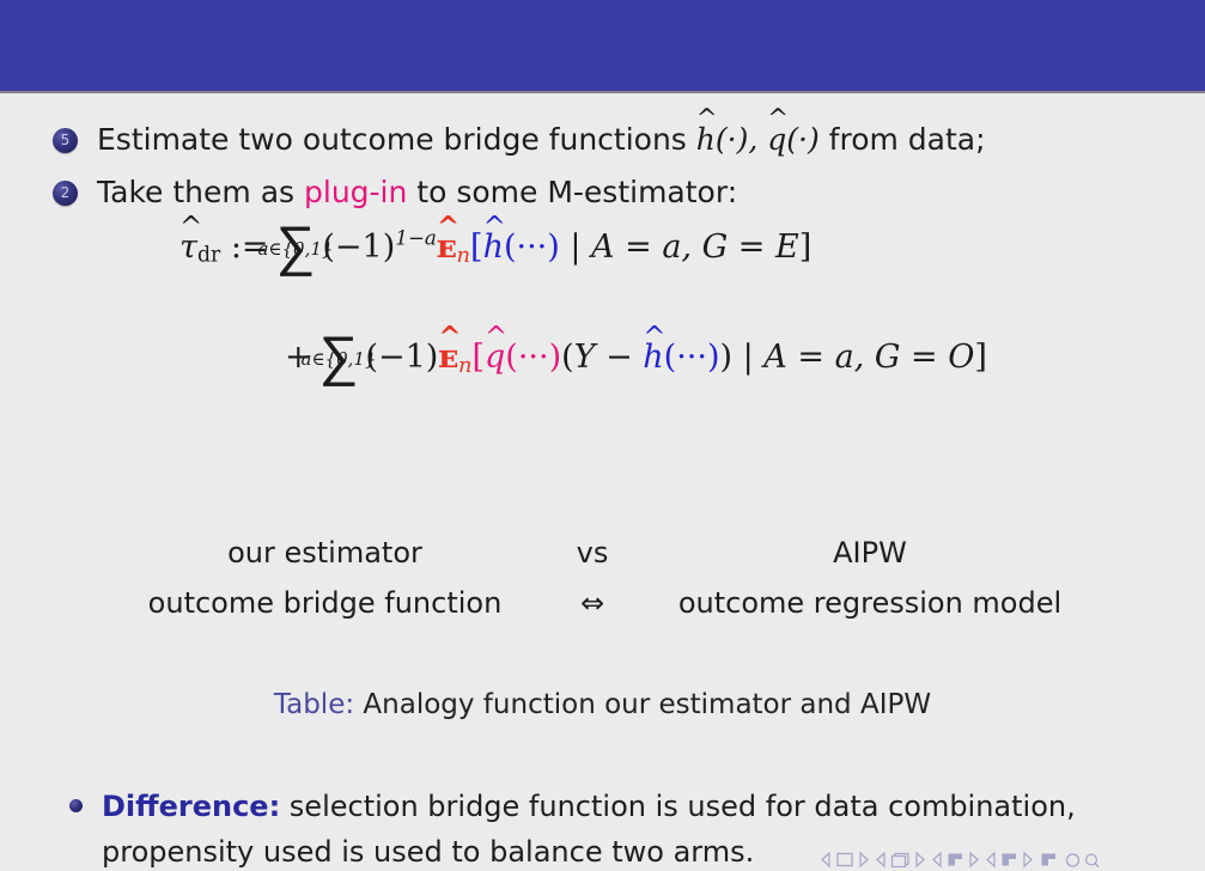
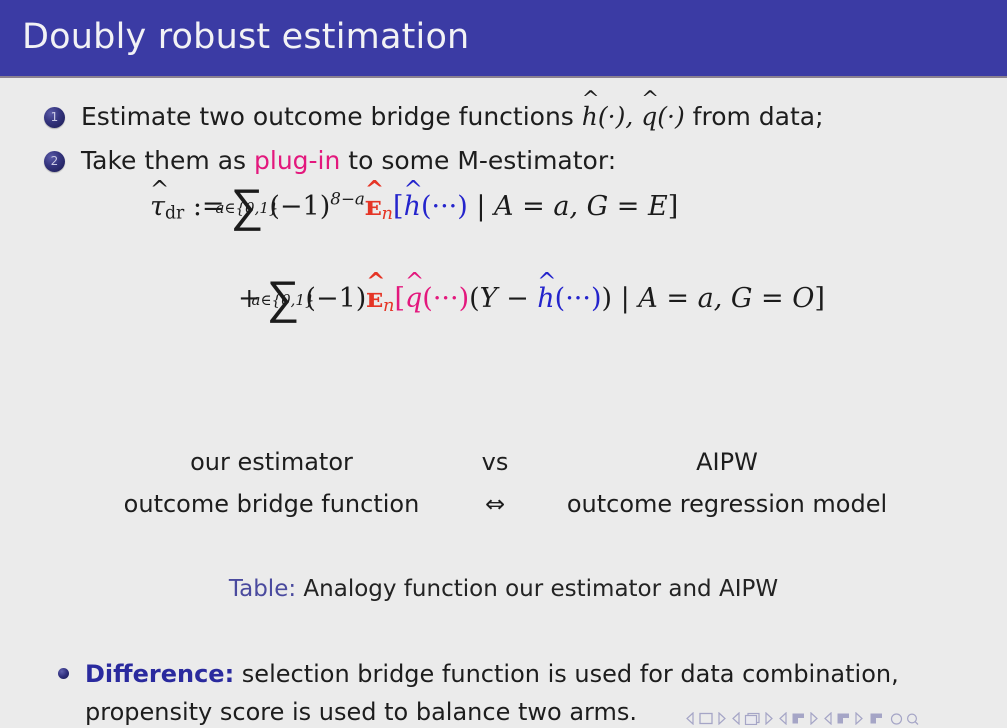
+ Doubly robust estimation
- 5
+ 1
  Estimate two outcome bridge functions
  ^
  h(·),
  ^
  q(·) from data;
  2
  Take them as plug-in to some M-estimator:
  ^
  τdr := ∑
  a∈{0,1}
- (−1)1−a
+ (−1)8−a
  ^
  ᴇn[
  ^
  h(···) | A = a, G = E]
  + ∑
  a∈{0,1}
  (−1)
  ^
  ᴇn[
  ^
  q(···)(Y −
  ^
  h(···)) | A = a, G = O]
  our estimator	vs	AIPW
  outcome bridge function	⇔	outcome regression model
  Table: Analogy function our estimator and AIPW
  Difference: selection bridge function is used for data combination,
- propensity used is used to balance two arms.
+ propensity score is used to balance two arms.
